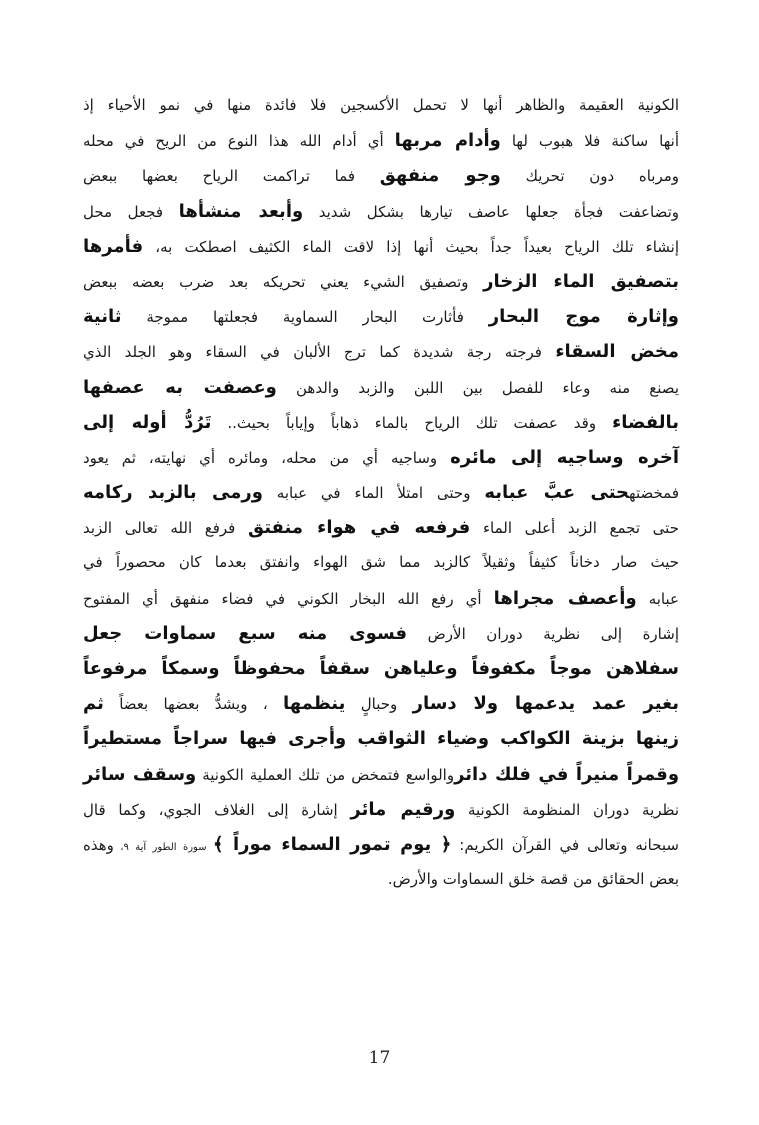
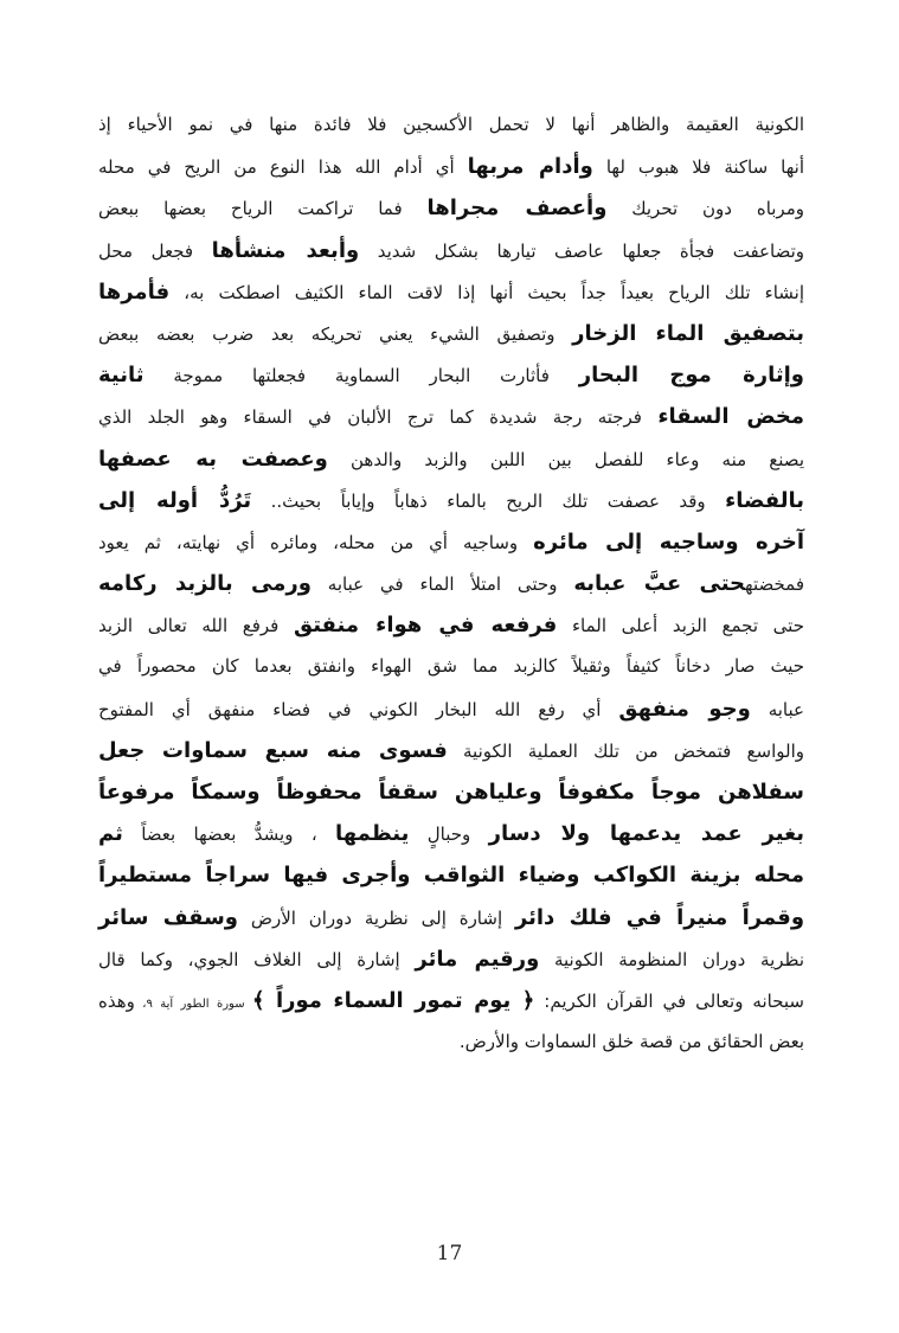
  الكونية العقيمة والظاهر أنها لا تحمل الأكسجين فلا فائدة منها في نمو الأحياء إذ
  أنها ساكنة فلا هبوب لها وأدام مربها أي أدام الله هذا النوع من الريح في محله
- ومرباه دون تحريك وجو منفهق فما تراكمت الرياح بعضها ببعض
+ ومرباه دون تحريك وأعصف مجراها فما تراكمت الرياح بعضها ببعض
  وتضاعفت فجأة جعلها عاصف تيارها بشكل شديد وأبعد منشأها فجعل محل
  إنشاء تلك الرياح بعيداً جداً بحيث أنها إذا لاقت الماء الكثيف اصطكت به، فأمرها
  بتصفيق الماء الزخار وتصفيق الشيء يعني تحريكه بعد ضرب بعضه ببعض
  وإثارة موج البحار فأثارت البحار السماوية فجعلتها مموجة ثانية
  مخض السقاء فرجته رجة شديدة كما ترج الألبان في السقاء وهو الجلد الذي
  يصنع منه وعاء للفصل بين اللبن والزبد والدهن وعصفت به عصفها
- بالفضاء وقد عصفت تلك الرياح بالماء ذهاباً وإياباً بحيث.. تَرُدُّ أوله إلى
+ بالفضاء وقد عصفت تلك الريح بالماء ذهاباً وإياباً بحيث.. تَرُدُّ أوله إلى
  آخره وساجيه إلى مائره وساجيه أي من محله، ومائره أي نهايته، ثم يعود
  فمخضتهحتى عبَّ عبابه وحتى امتلأ الماء في عبابه ورمى بالزبد ركامه
  حتى تجمع الزبد أعلى الماء فرفعه في هواء منفتق فرفع الله تعالى الزبد
  حيث صار دخاناً كثيفاً وثقيلاً كالزبد مما شق الهواء وانفتق بعدما كان محصوراً في
- عبابه وأعصف مجراها أي رفع الله البخار الكوني في فضاء منفهق أي المفتوح
+ عبابه وجو منفهق أي رفع الله البخار الكوني في فضاء منفهق أي المفتوح
- إشارة إلى نظرية دوران الأرض فسوى منه سبع سماوات جعل
+ والواسع فتمخض من تلك العملية الكونية فسوى منه سبع سماوات جعل
  سفلاهن موجاً مكفوفاً وعلياهن سقفاً محفوظاً وسمكاً مرفوعاً
  بغير عمد يدعمها ولا دسار وحبالٍ ينظمها ، ويشدُّ بعضها بعضاً ثم
- زينها بزينة الكواكب وضياء الثواقب وأجرى فيها سراجاً مستطيراً
+ محله بزينة الكواكب وضياء الثواقب وأجرى فيها سراجاً مستطيراً
- وقمراً منيراً في فلك دائروالواسع فتمخض من تلك العملية الكونية وسقف سائر
+ وقمراً منيراً في فلك دائر إشارة إلى نظرية دوران الأرض وسقف سائر
  نظرية دوران المنظومة الكونية ورقيم مائر إشارة إلى الغلاف الجوي، وكما قال
  سبحانه وتعالى في القرآن الكريم: ﴿ يوم تمور السماء موراً ﴾ سورة الطور آية ٩، وهذه
  بعض الحقائق من قصة خلق السماوات والأرض.
  17
